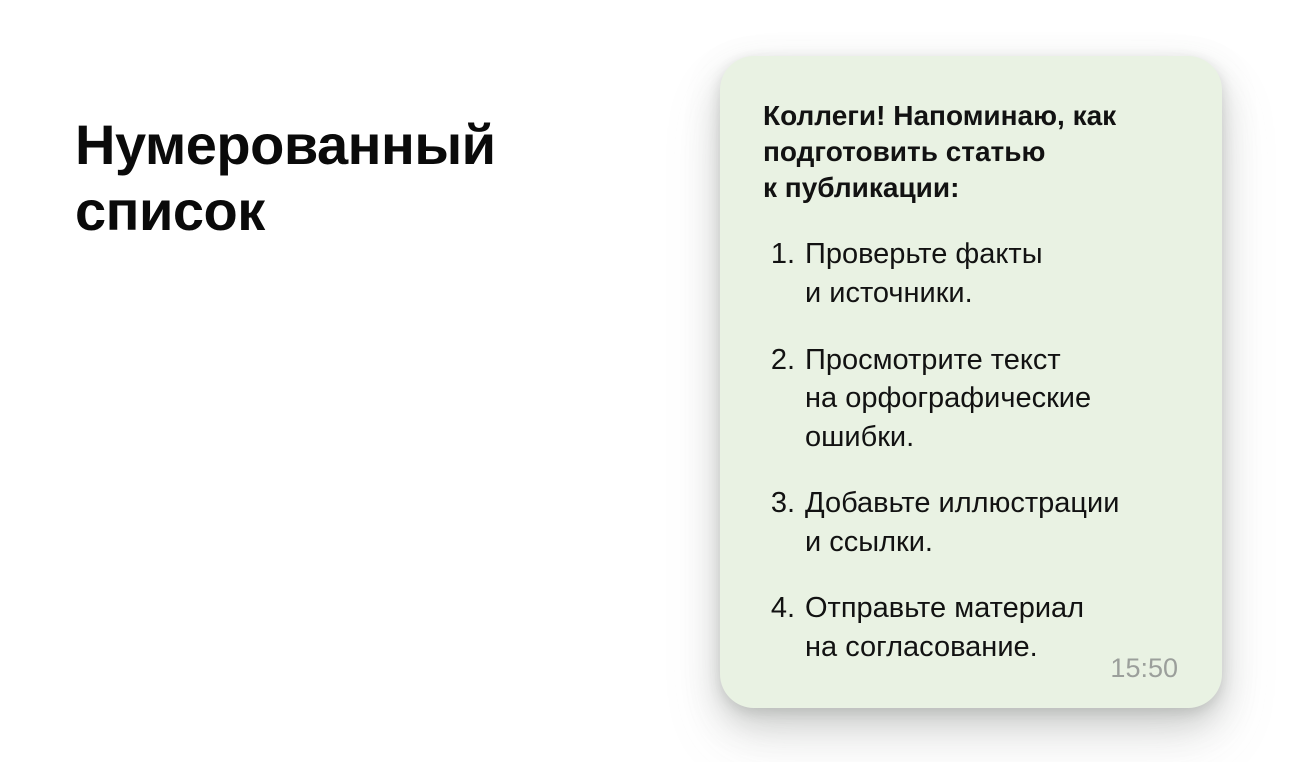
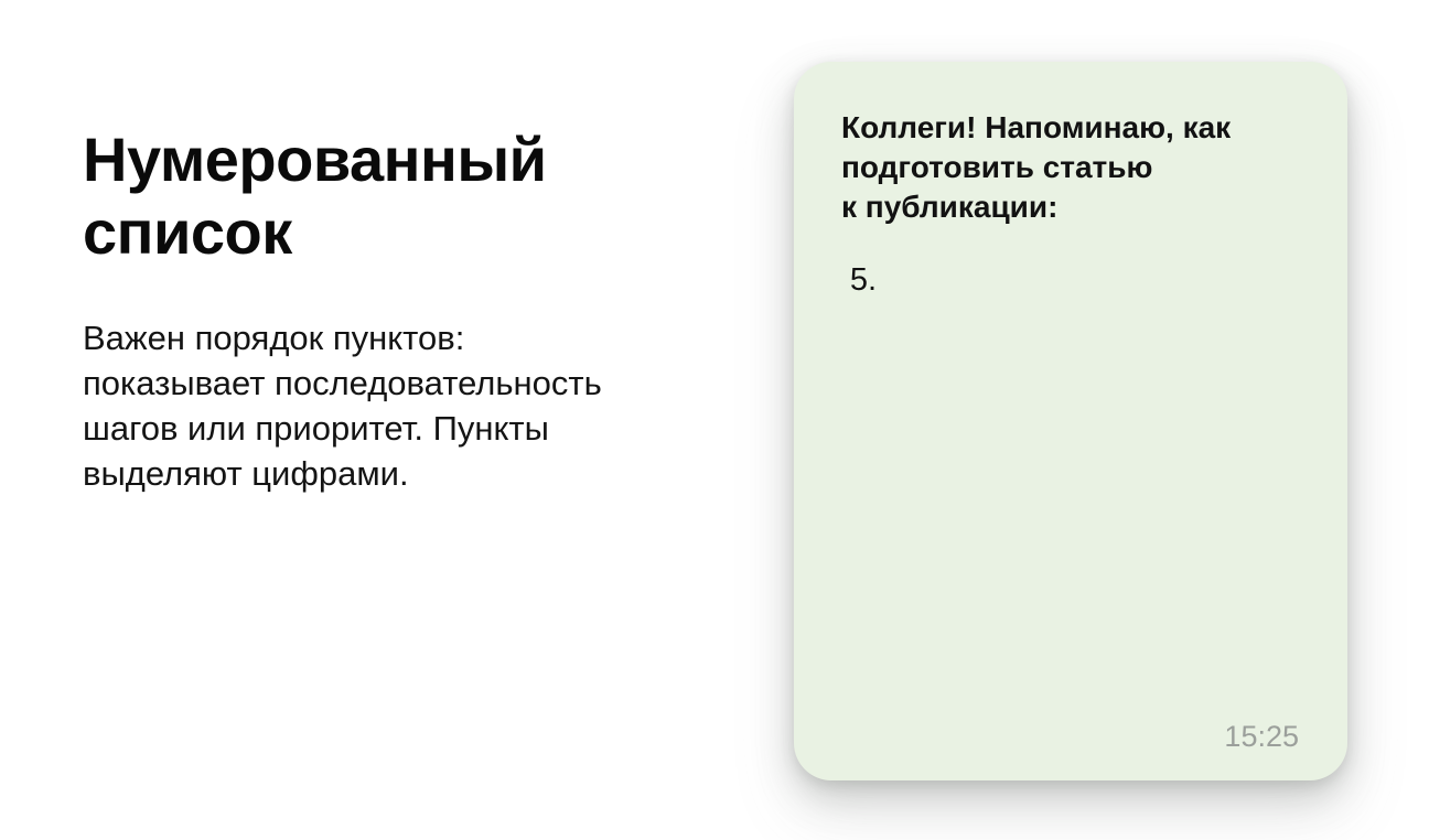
  Нумерованный
  список
+ Важен порядок пунктов:
+ показывает последовательность
+ шагов или приоритет. Пункты
+ выделяют цифрами.
  Коллеги! Напоминаю, как
  подготовить статью
  к публикации:
- 1.
+ 5.
- Проверьте факты
- и источники.
- 2.
- Просмотрите текст
- на орфографические
- ошибки.
- 3.
- Добавьте иллюстрации
- и ссылки.
- 4.
- Отправьте материал
- на согласование.
- 15:50
+ 15:25
